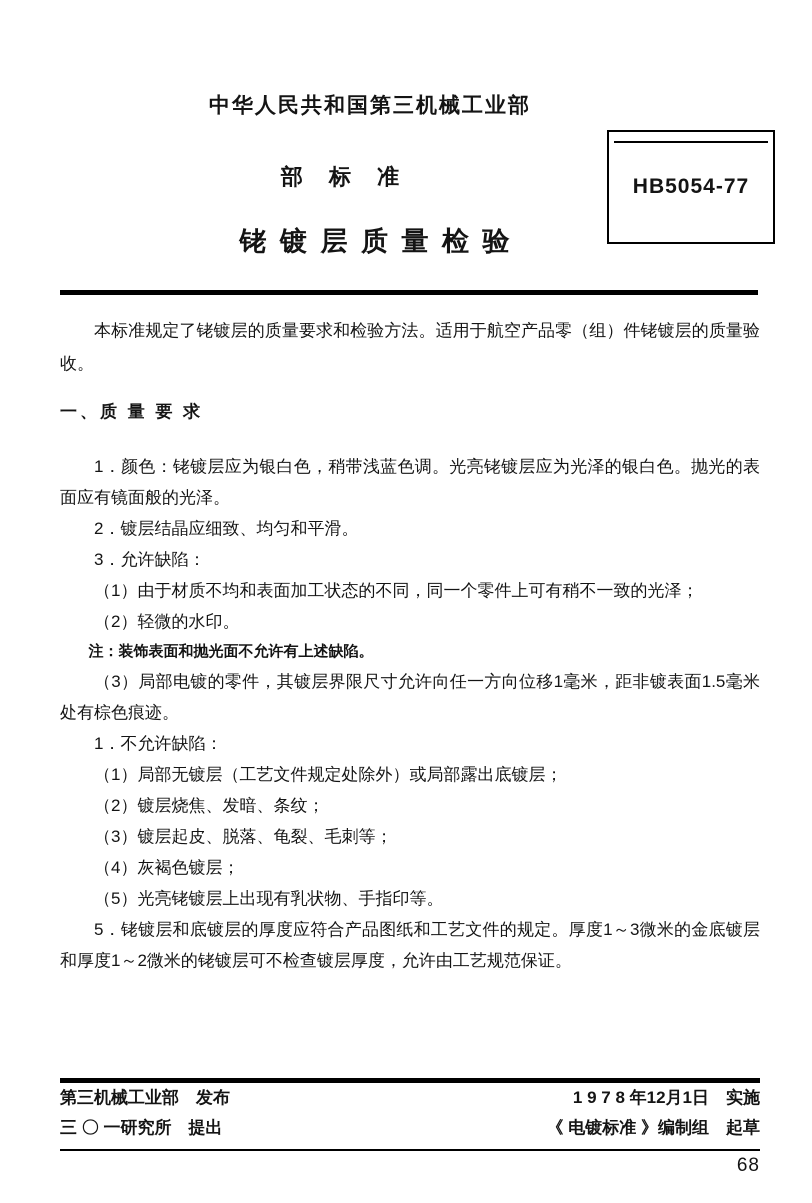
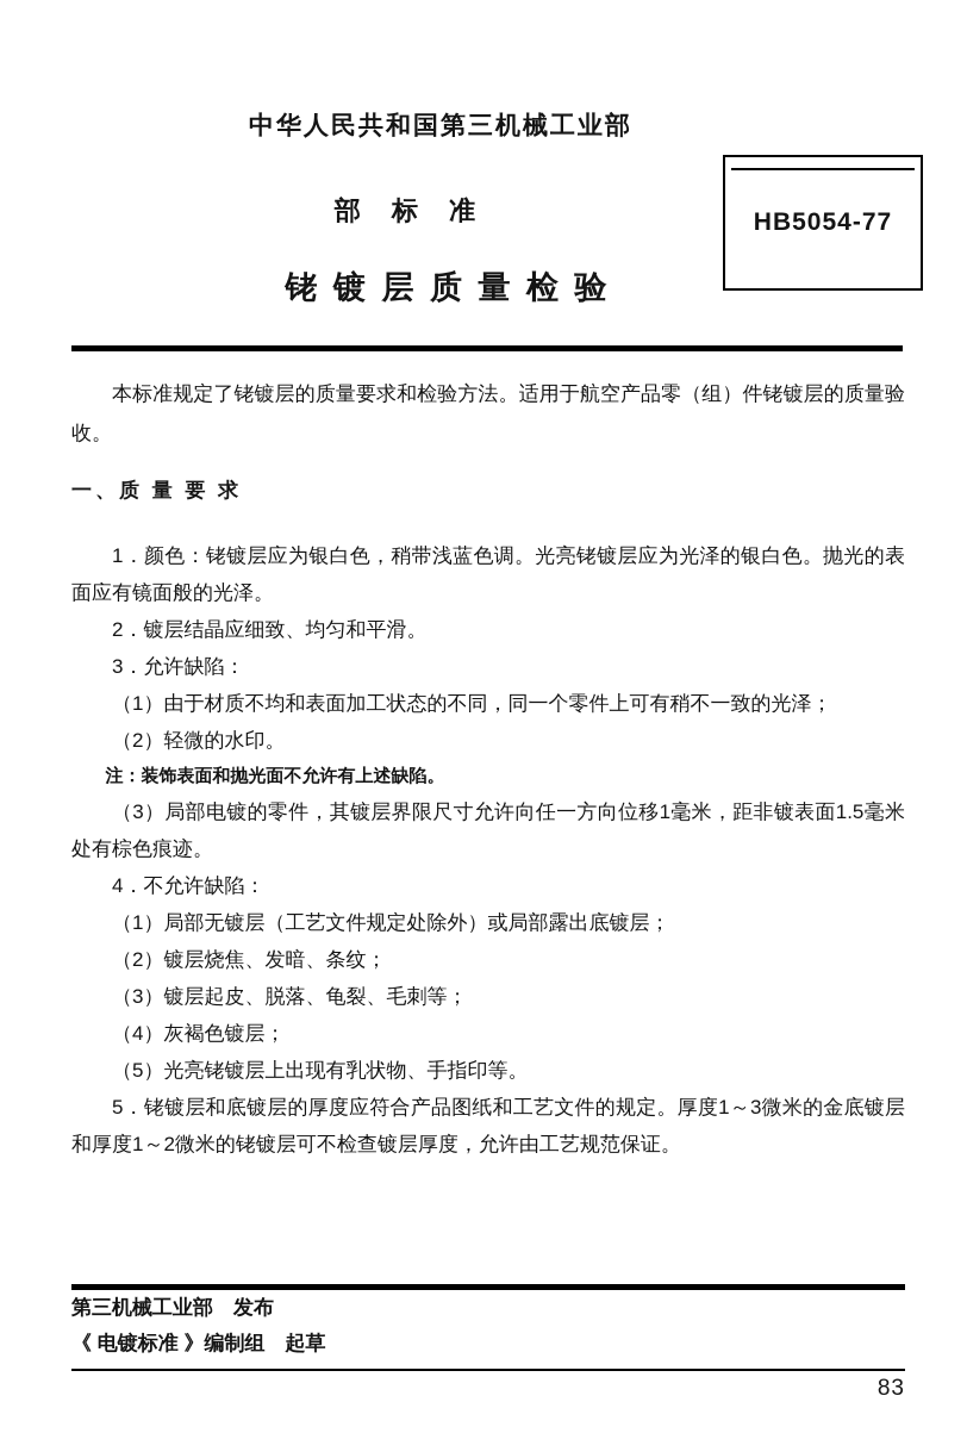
  中华人民共和国第三机械工业部
  部 标 准
  HB5054-77
  铑 镀 层 质 量 检 验
  本标准规定了铑镀层的质量要求和检验方法。适用于航空产品零（组）件铑镀层的质量验收。
  一、质 量 要 求
  1．颜色：铑镀层应为银白色，稍带浅蓝色调。光亮铑镀层应为光泽的银白色。抛光的表面应有镜面般的光泽。
  2．镀层结晶应细致、均匀和平滑。
  3．允许缺陷：
  （1）由于材质不均和表面加工状态的不同，同一个零件上可有稍不一致的光泽；
  （2）轻微的水印。
  注：装饰表面和抛光面不允许有上述缺陷。
  （3）局部电镀的零件，其镀层界限尺寸允许向任一方向位移1毫米，距非镀表面1.5毫米处有棕色痕迹。
- 1．不允许缺陷：
+ 4．不允许缺陷：
  （1）局部无镀层（工艺文件规定处除外）或局部露出底镀层；
  （2）镀层烧焦、发暗、条纹；
  （3）镀层起皮、脱落、龟裂、毛刺等；
  （4）灰褐色镀层；
  （5）光亮铑镀层上出现有乳状物、手指印等。
  5．铑镀层和底镀层的厚度应符合产品图纸和工艺文件的规定。厚度1～3微米的金底镀层和厚度1～2微米的铑镀层可不检查镀层厚度，允许由工艺规范保证。
  第三机械工业部 发布
- 1 9 7 8 年12月1日 实施
- 三 〇 一研究所 提出
  《 电镀标准 》编制组 起草
- 68
+ 83
